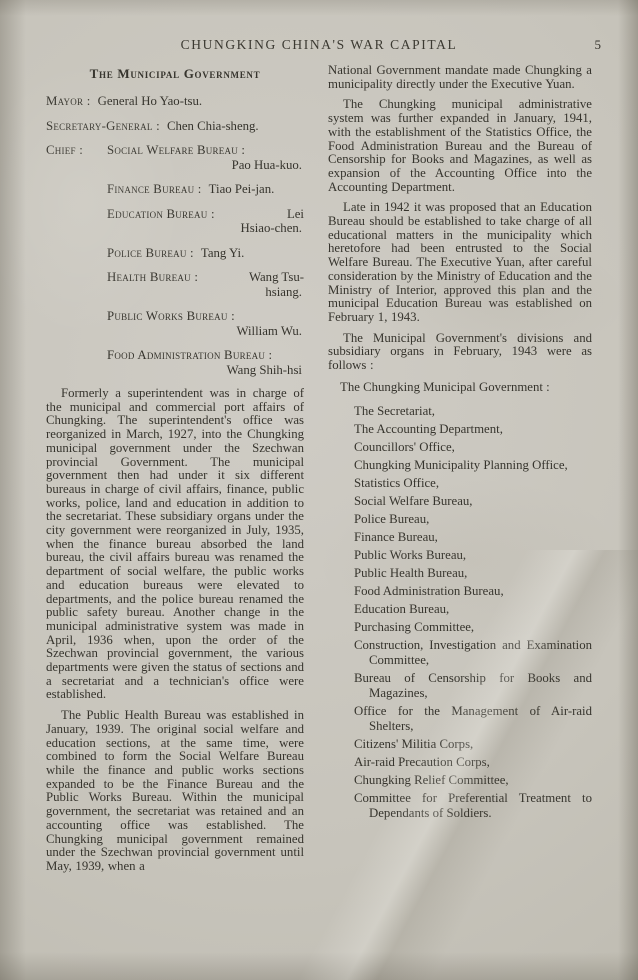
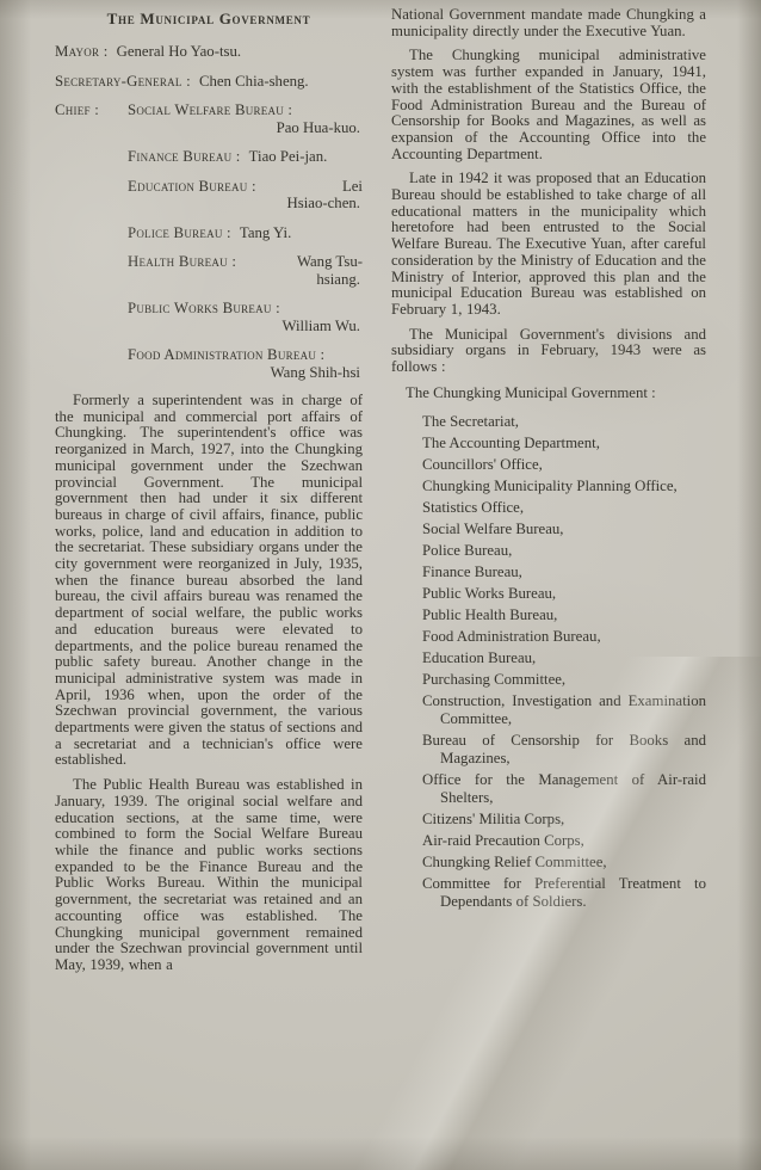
- CHUNGKING CHINA'S WAR CAPITAL
- 5
